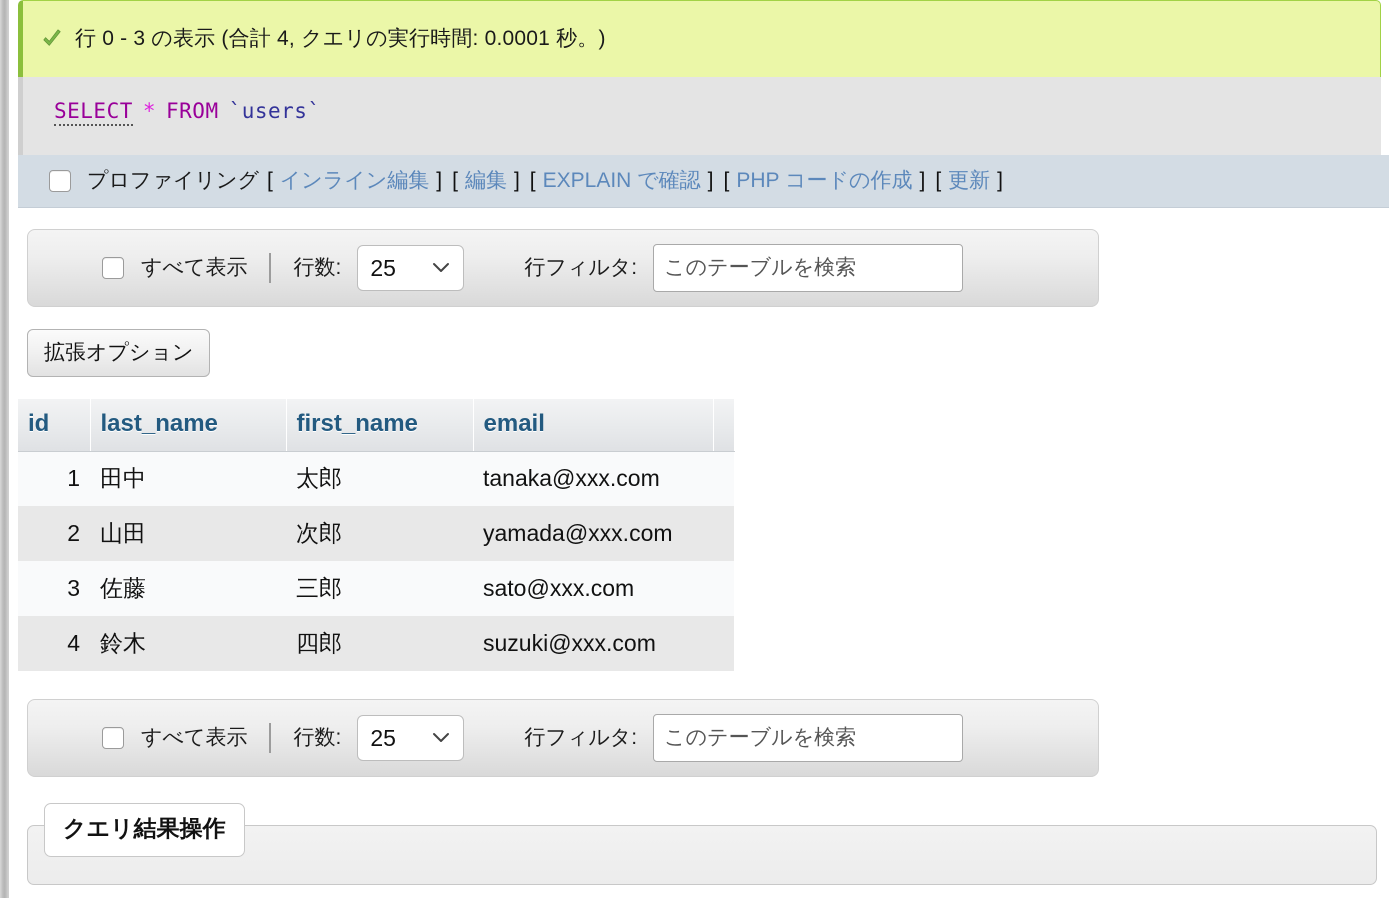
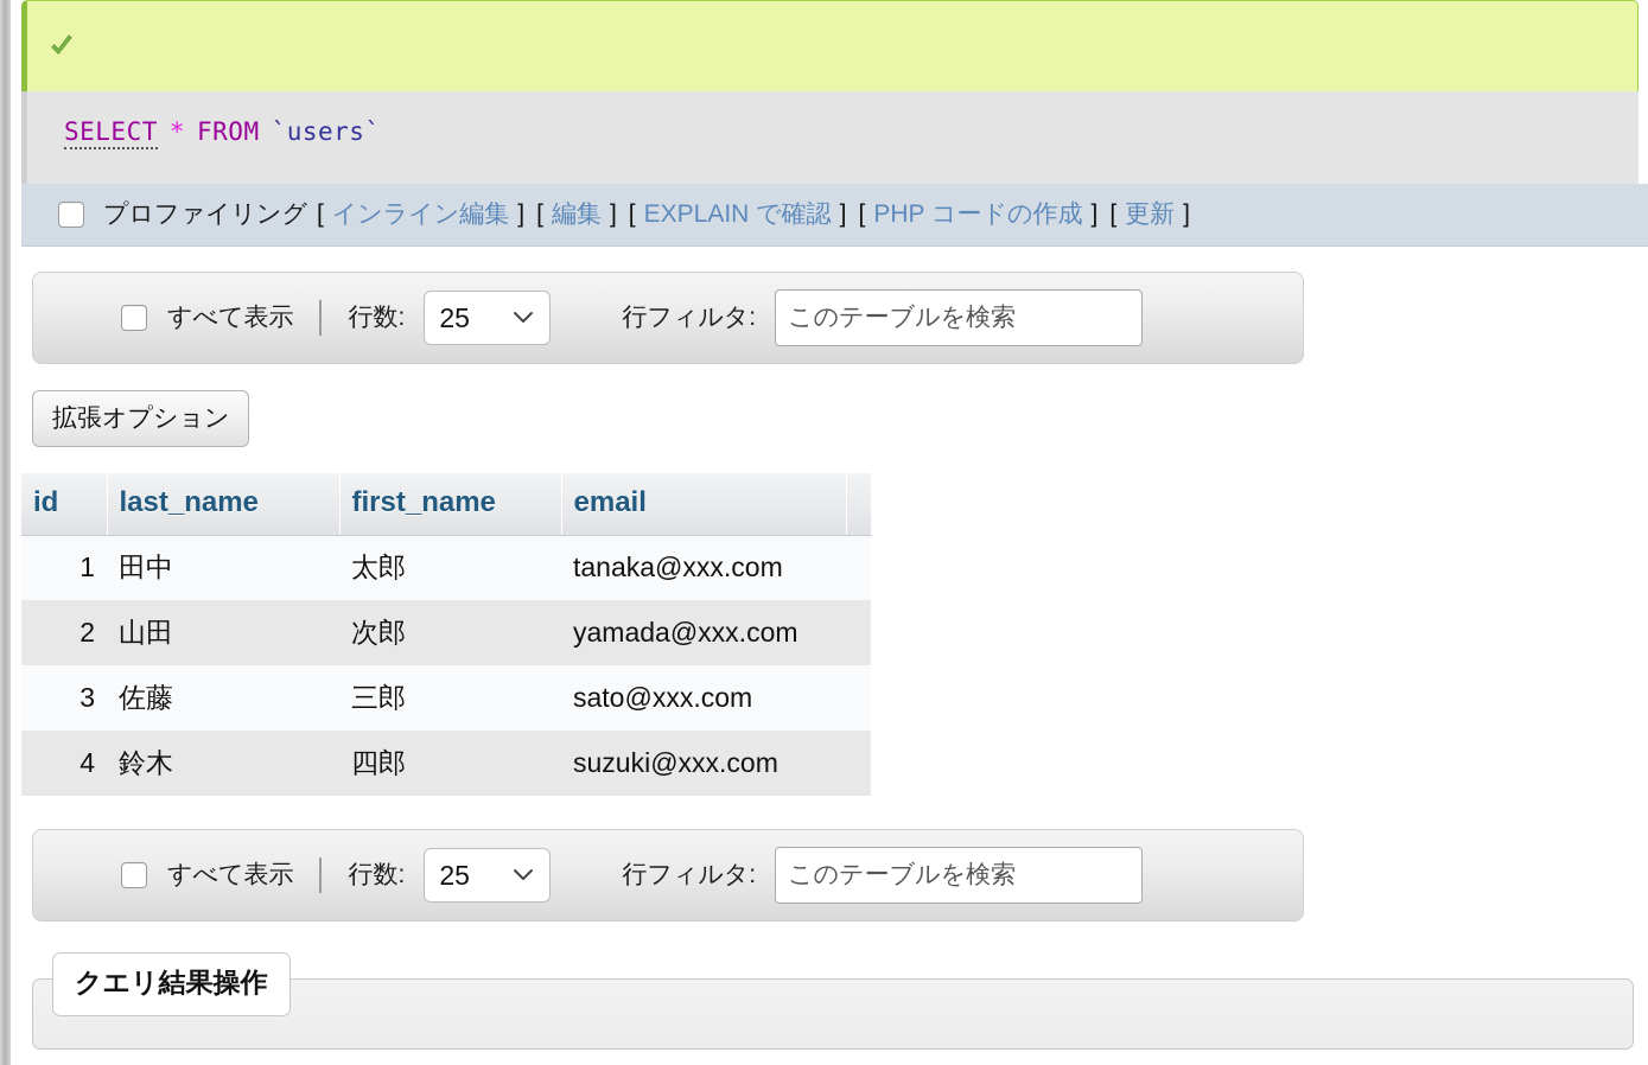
- 行 0 - 3 の表示 (合計 4, クエリの実行時間: 0.0001 秒。)
  SELECT * FROM `users`
  プロファイリング
  [
  インライン編集
  ]
  [
  編集
  ]
  [
  EXPLAIN で確認
  ]
  [
  PHP コードの作成
  ]
  [
  更新
  ]
  すべて表示
  行数:
  25
  行フィルタ:
  このテーブルを検索
  拡張オプション
  id	last_name	first_name	email
  1	田中	太郎	tanaka@xxx.com
  2	山田	次郎	yamada@xxx.com
  3	佐藤	三郎	sato@xxx.com
  4	鈴木	四郎	suzuki@xxx.com
  すべて表示
  行数:
  25
  行フィルタ:
  このテーブルを検索
  クエリ結果操作
